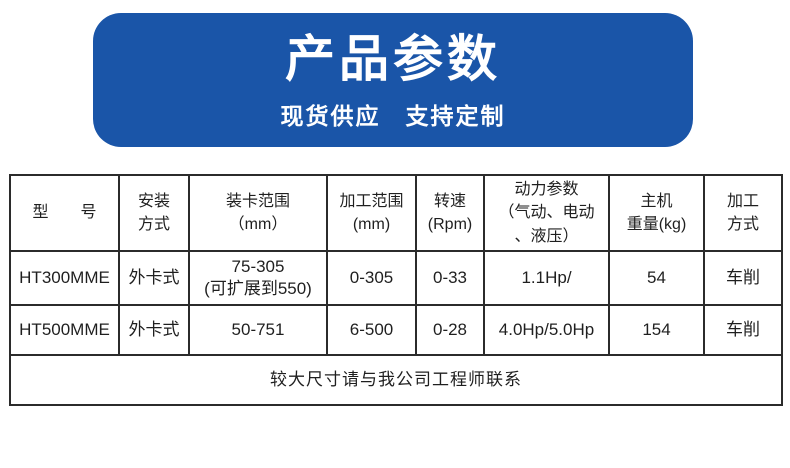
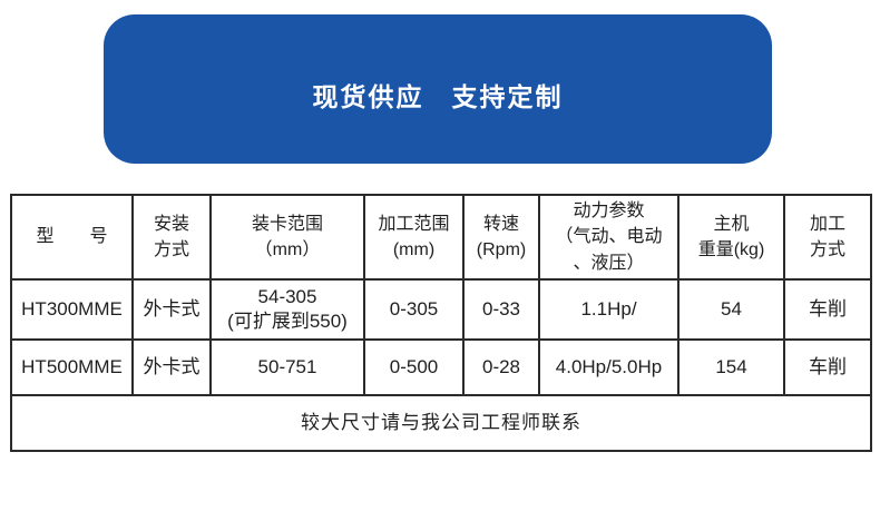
- 产品参数
  现货供应 支持定制
  型 号	安装 方式	装卡范围 （mm）	加工范围 (mm)	转速 (Rpm)	动力参数 （气动、电动 、液压）	主机 重量(kg)	加工 方式
- HT300MME	外卡式	75-305 (可扩展到550)	0-305	0-33	1.1Hp/	54	车削
+ HT300MME	外卡式	54-305 (可扩展到550)	0-305	0-33	1.1Hp/	54	车削
- HT500MME	外卡式	50-751	6-500	0-28	4.0Hp/5.0Hp	154	车削
+ HT500MME	外卡式	50-751	0-500	0-28	4.0Hp/5.0Hp	154	车削
  较大尺寸请与我公司工程师联系
